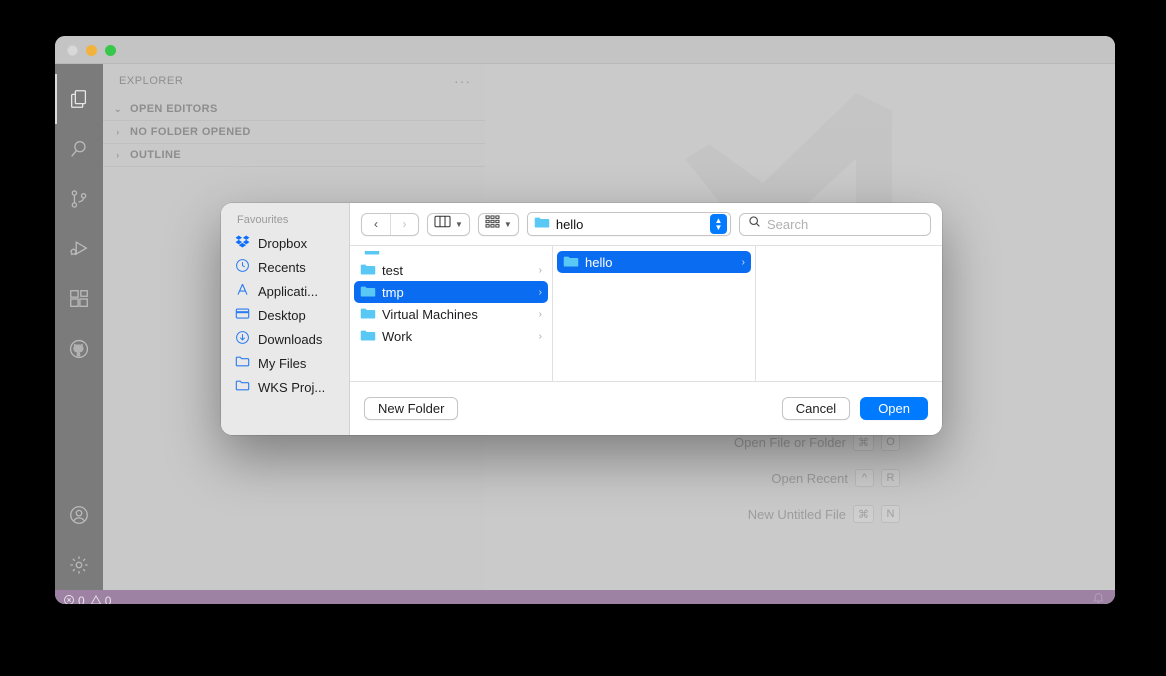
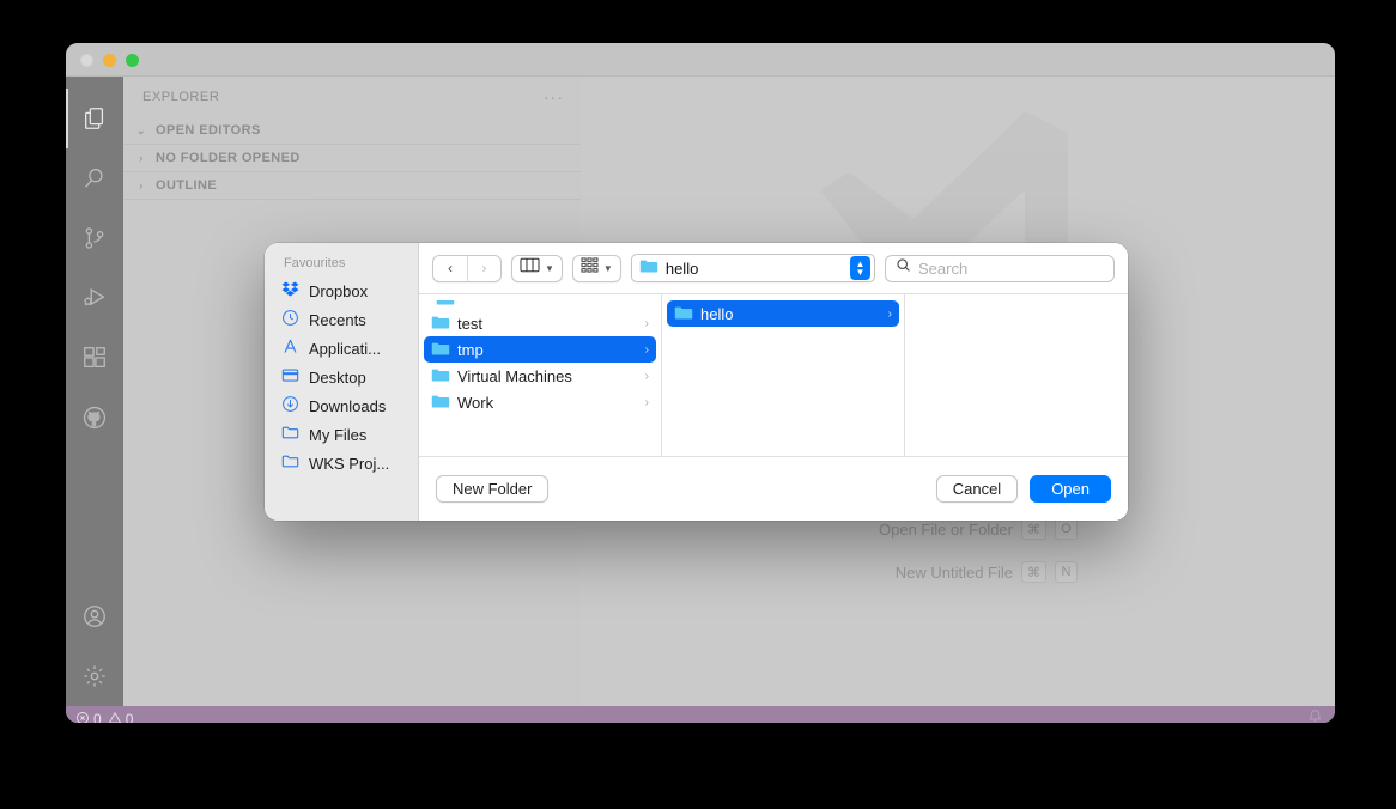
  EXPLORER
  ···
  ⌄
  OPEN EDITORS
  ›
  NO FOLDER OPENED
  ›
  OUTLINE
  Open File or Folder
  ⌘
  O
- Open Recent
- ^
- R
  New Untitled File
  ⌘
  N
  0
  0
  Favourites
  Dropbox
  Recents
  Applicati...
  Desktop
  Downloads
  My Files
  WKS Proj...
  ‹
  ›
  ▼
  ▼
  hello
  ▲
  ▼
  Search
  test
  ›
  tmp
  ›
  Virtual Machines
  ›
  Work
  ›
  hello
  ›
  New Folder
  Cancel
  Open
